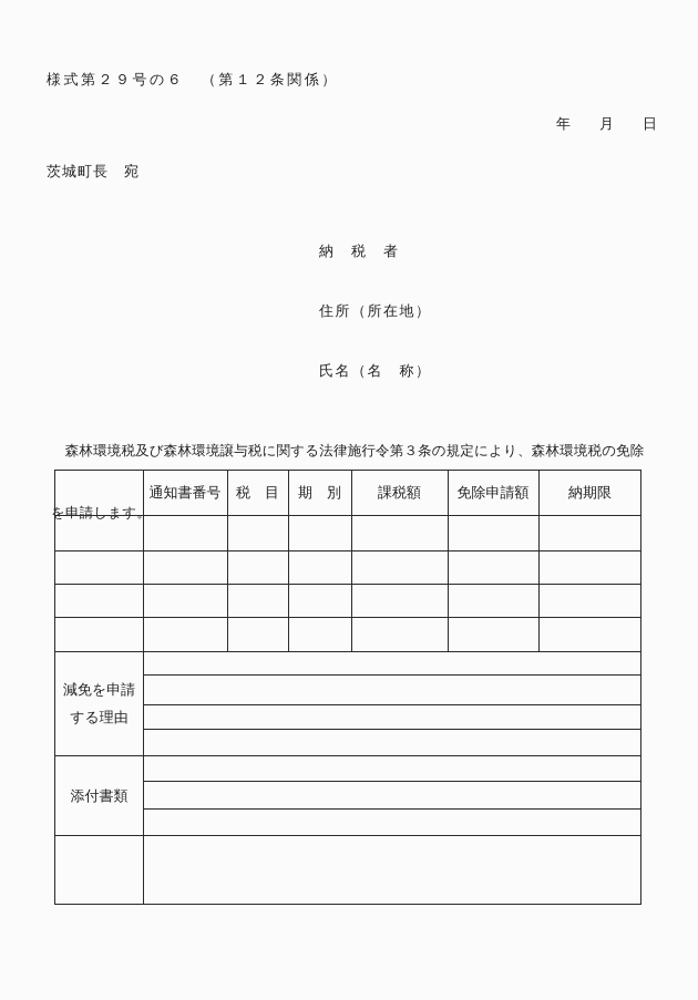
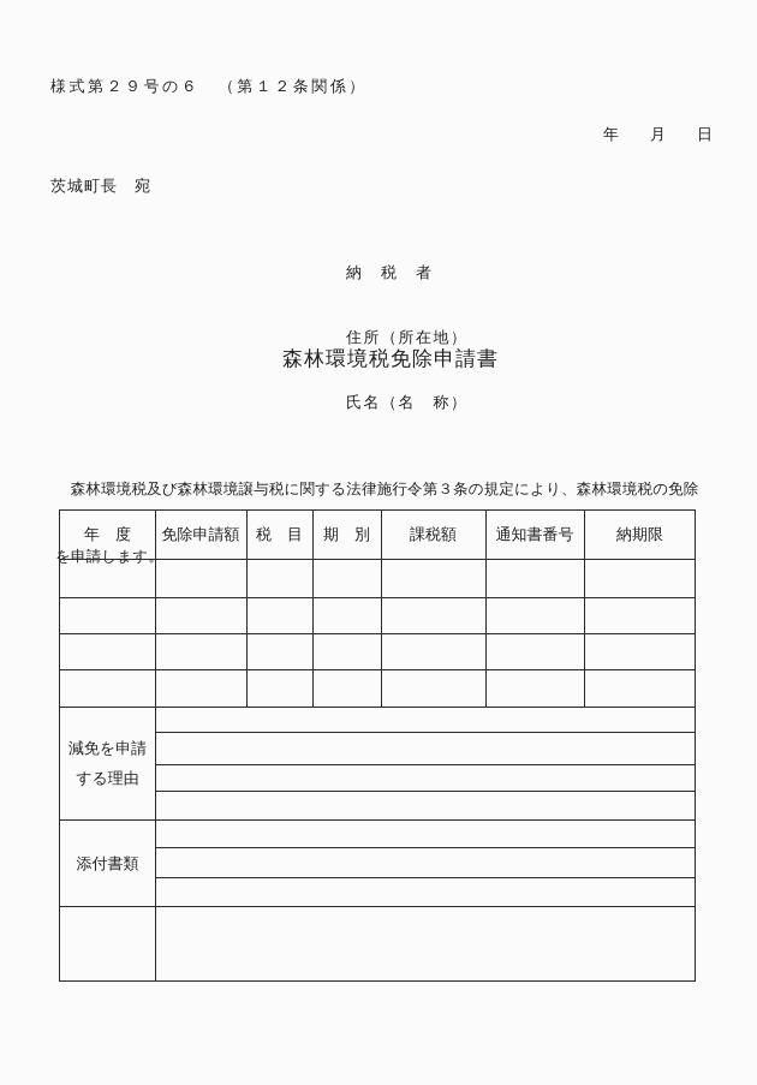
  様式第２９号の６ （第１２条関係）
  年 月 日
  茨城町長 宛
  納 税 者
  住所（所在地）
  氏名（名 称）
+ 森林環境税免除申請書
  森林環境税及び森林環境譲与税に関する法律施行令第３条の規定により、森林環境税の免除
  を申請します
+ 年 度
- 通知書番号
+ 免除申請額
  税 目
  期 別
  課税額
- 免除申請額
+ 通知書番号
  納期限
  減免を申請
  する理由
  添付書類
